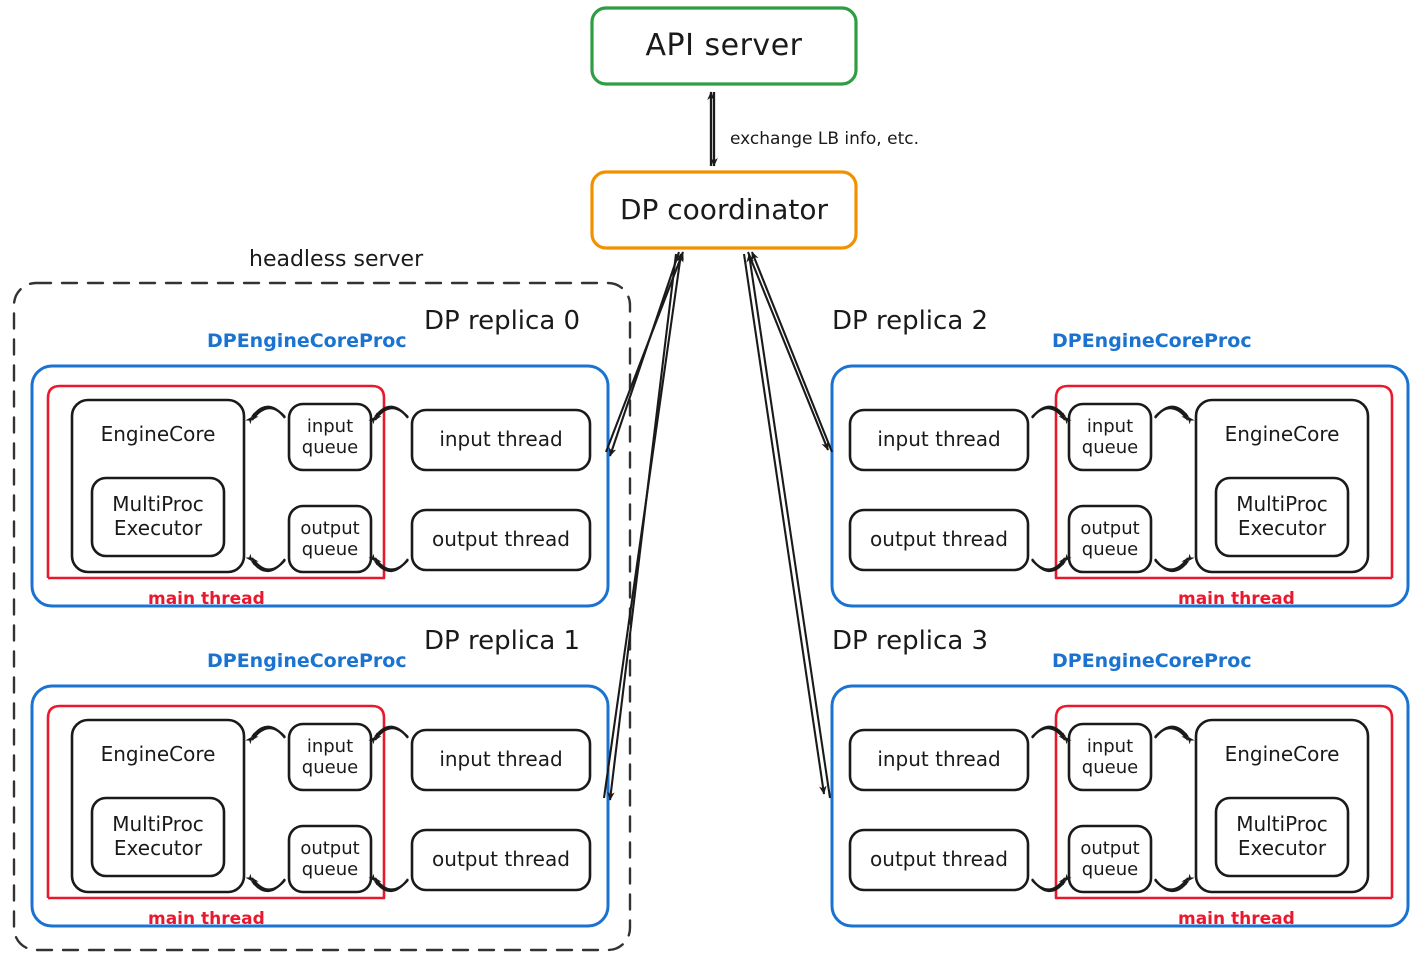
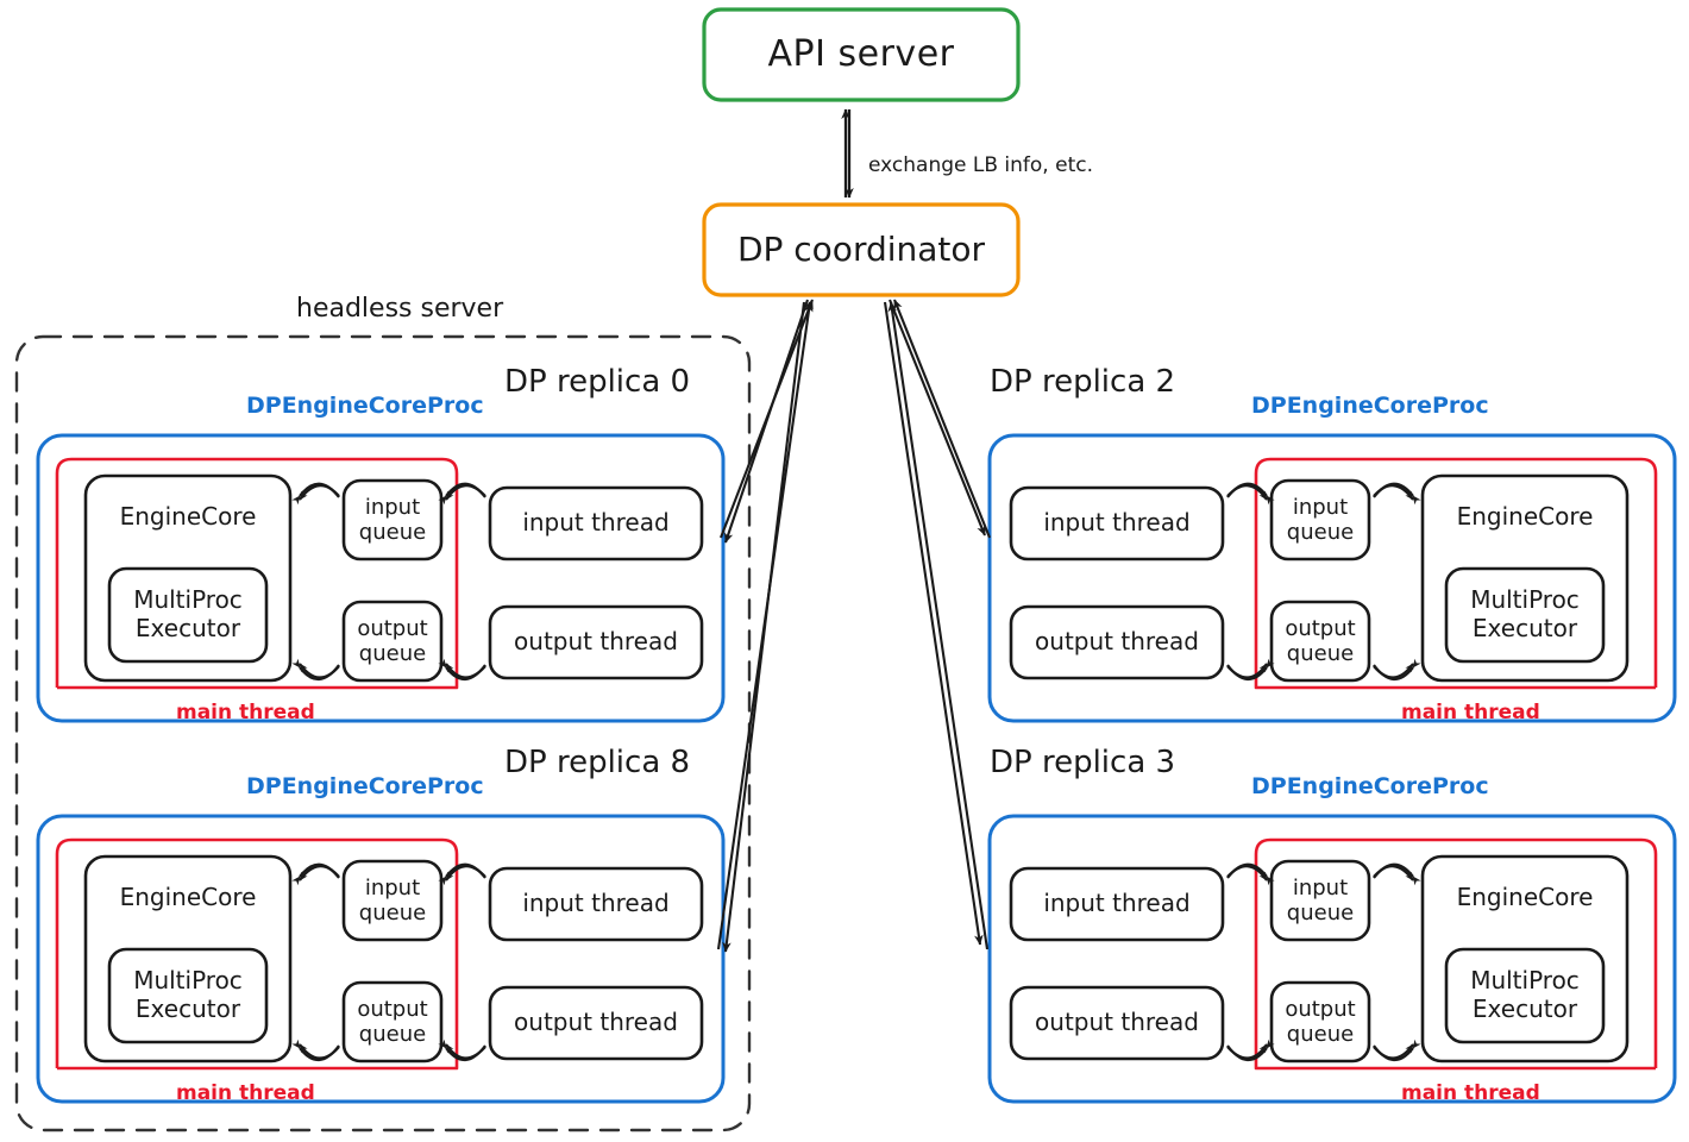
  API server
  DP coordinator
  exchange LB info, etc.
  headless server
  DP replica 0
  DPEngineCoreProc
  main thread
  EngineCore
  MultiProc
  Executor
  input
  queue
  output
  queue
  input thread
  output thread
- DP replica 1
+ DP replica 8
  DPEngineCoreProc
  main thread
  EngineCore
  MultiProc
  Executor
  input
  queue
  output
  queue
  input thread
  output thread
  DP replica 2
  DPEngineCoreProc
  main thread
  EngineCore
  MultiProc
  Executor
  input
  queue
  output
  queue
  input thread
  output thread
  DP replica 3
  DPEngineCoreProc
  main thread
  EngineCore
  MultiProc
  Executor
  input
  queue
  output
  queue
  input thread
  output thread
